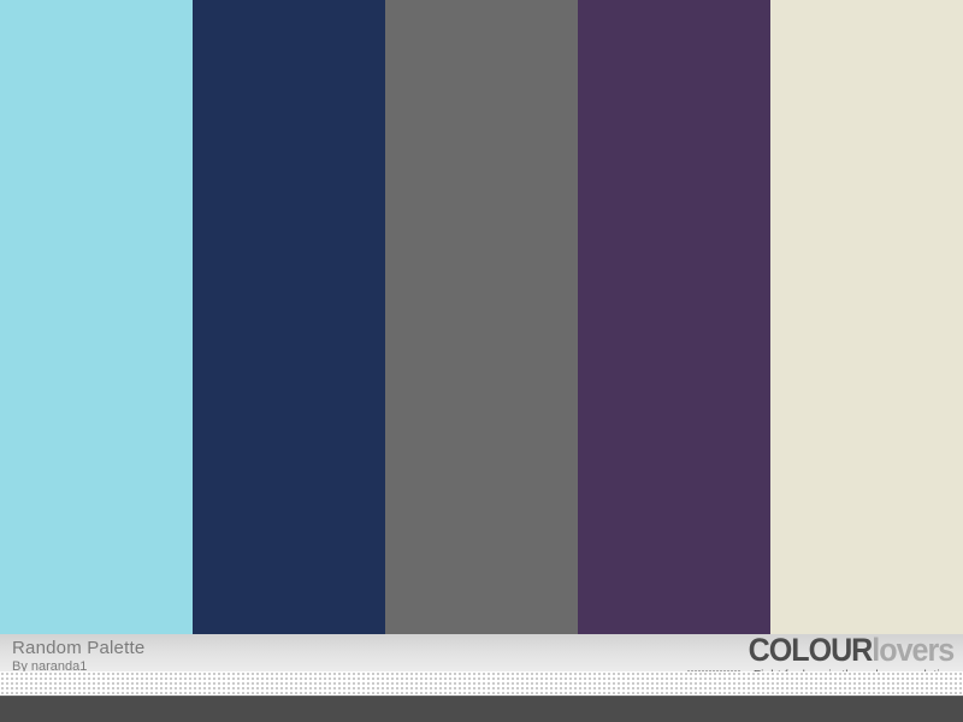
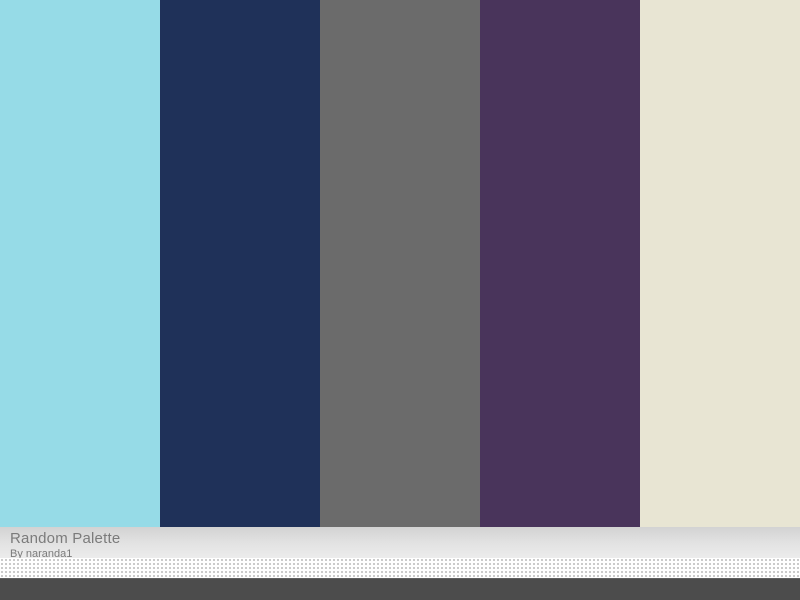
  Random Palette
  By naranda1
- COLOURlovers
